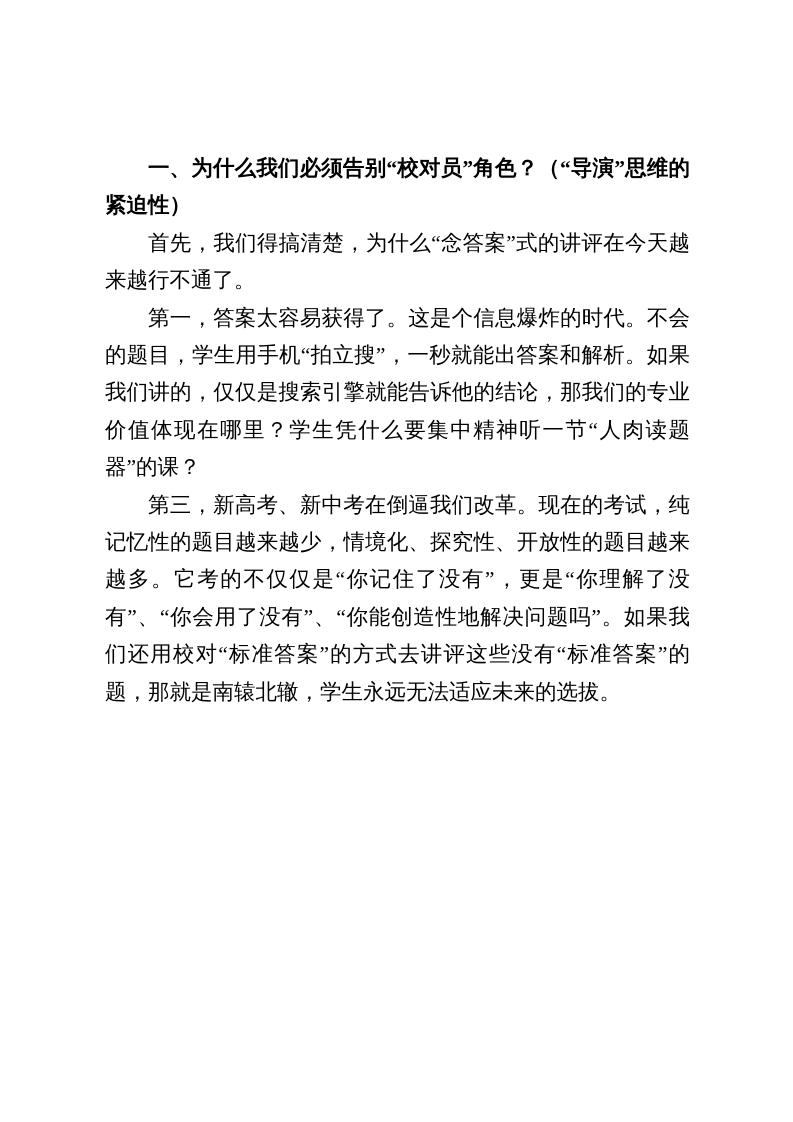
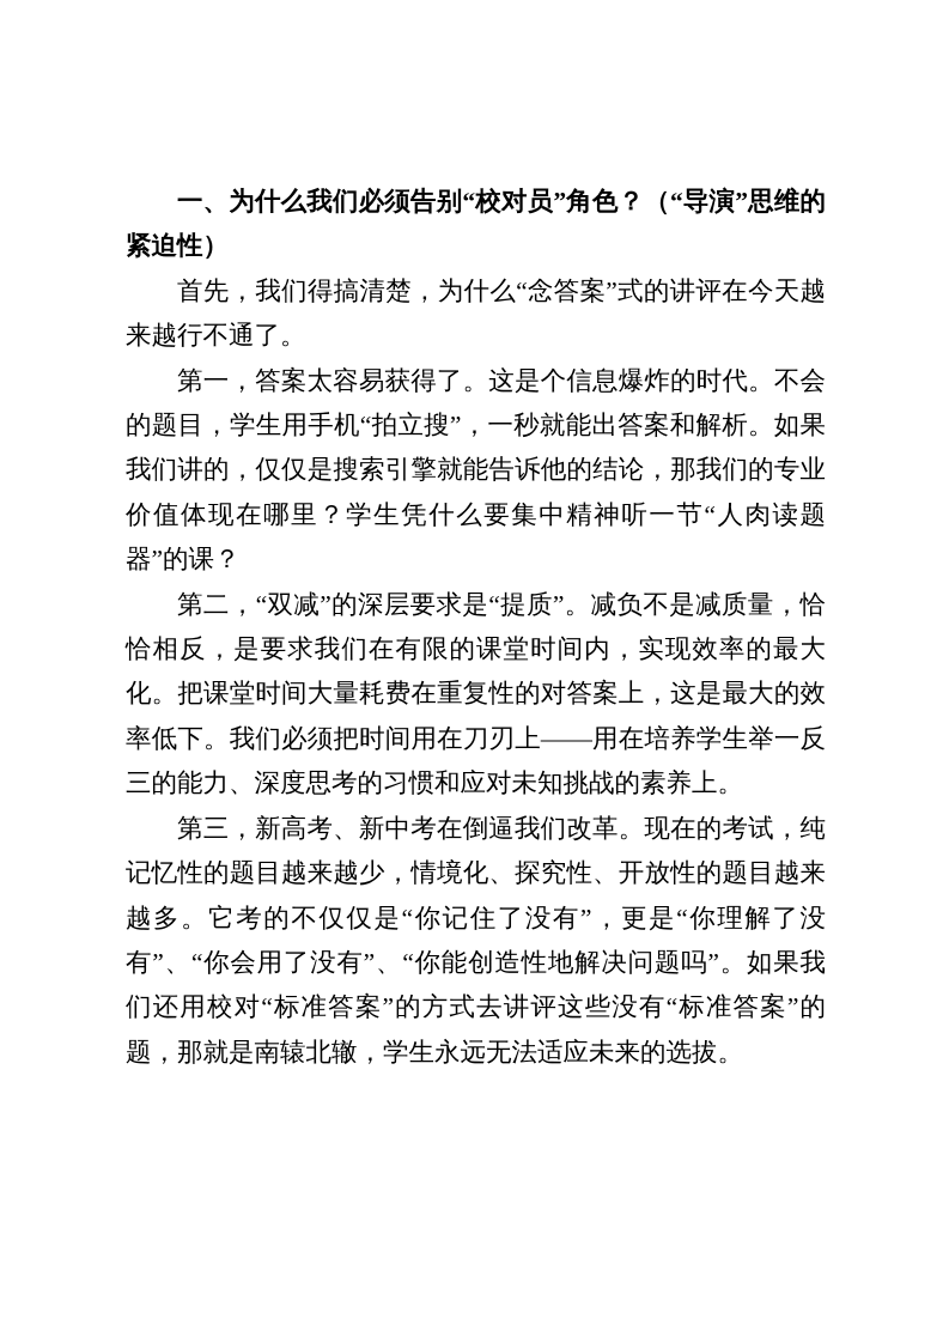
  一、为什么我们必须告别“校对员”角色？（“导演”思维的紧迫性）
  首先，我们得搞清楚，为什么“念答案”式的讲评在今天越来越行不通了。
  第一，答案太容易获得了。这是个信息爆炸的时代。不会的题目，学生用手机“拍立搜”，一秒就能出答案和解析。如果我们讲的，仅仅是搜索引擎就能告诉他的结论，那我们的专业价值体现在哪里？学生凭什么要集中精神听一节“人肉读题器”的课？
+ 第二，“双减”的深层要求是“提质”。减负不是减质量，恰恰相反，是要求我们在有限的课堂时间内，实现效率的最大化。把课堂时间大量耗费在重复性的对答案上，这是最大的效率低下。我们必须把时间用在刀刃上——用在培养学生举一反三的能力、深度思考的习惯和应对未知挑战的素养上。
  第三，新高考、新中考在倒逼我们改革。现在的考试，纯记忆性的题目越来越少，情境化、探究性、开放性的题目越来越多。它考的不仅仅是“你记住了没有”，更是“你理解了没有”、“你会用了没有”、“你能创造性地解决问题吗”。如果我们还用校对“标准答案”的方式去讲评这些没有“标准答案”的题，那就是南辕北辙，学生永远无法适应未来的选拔。
